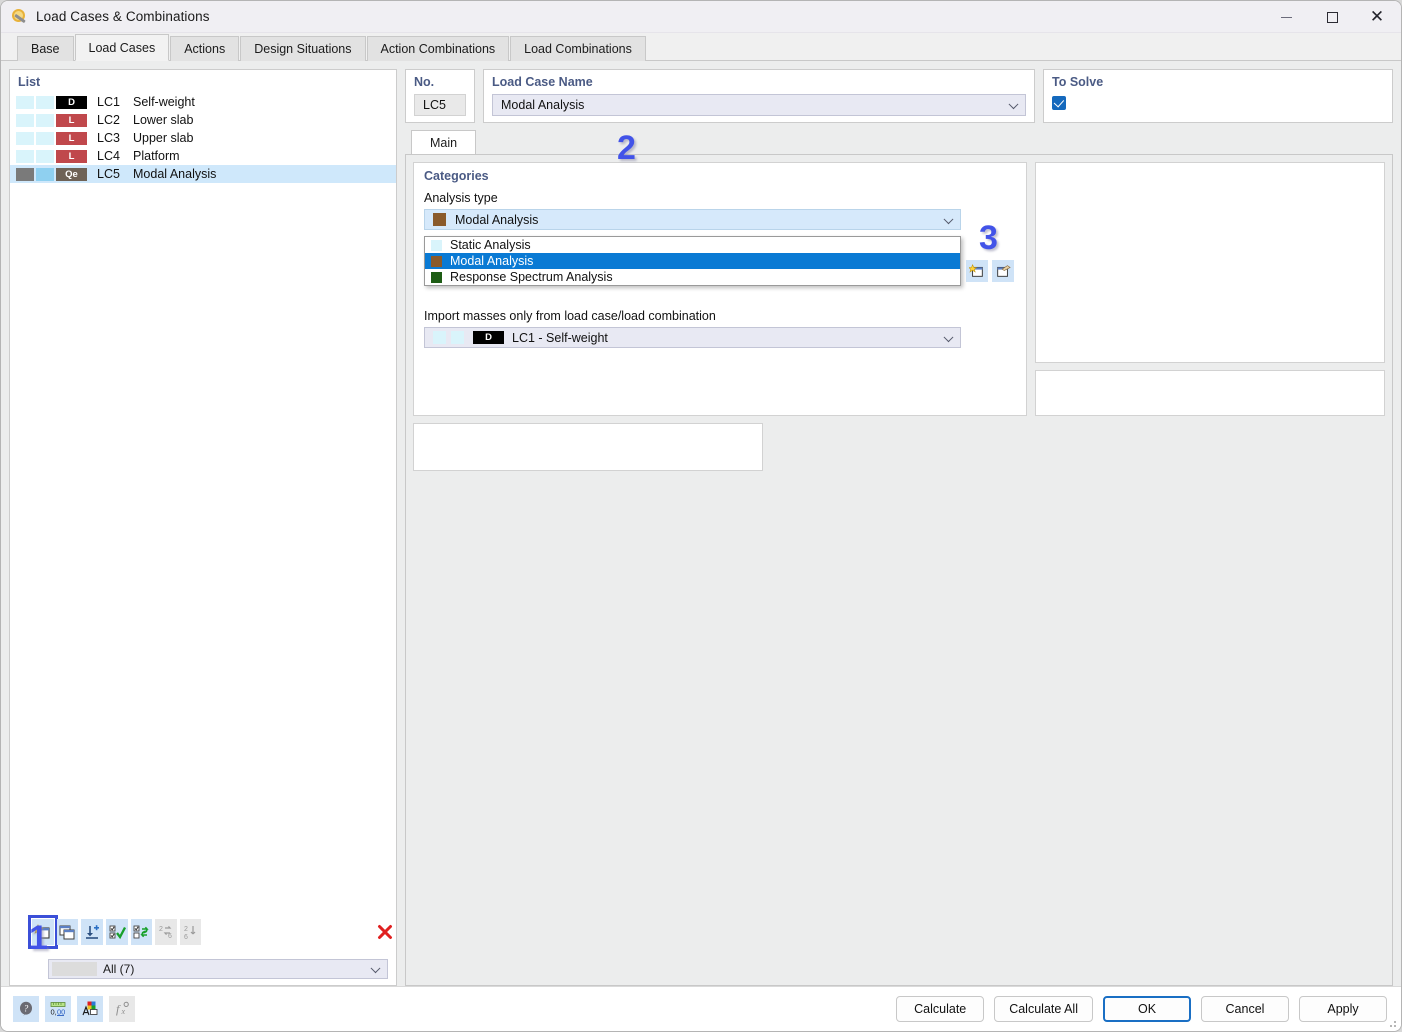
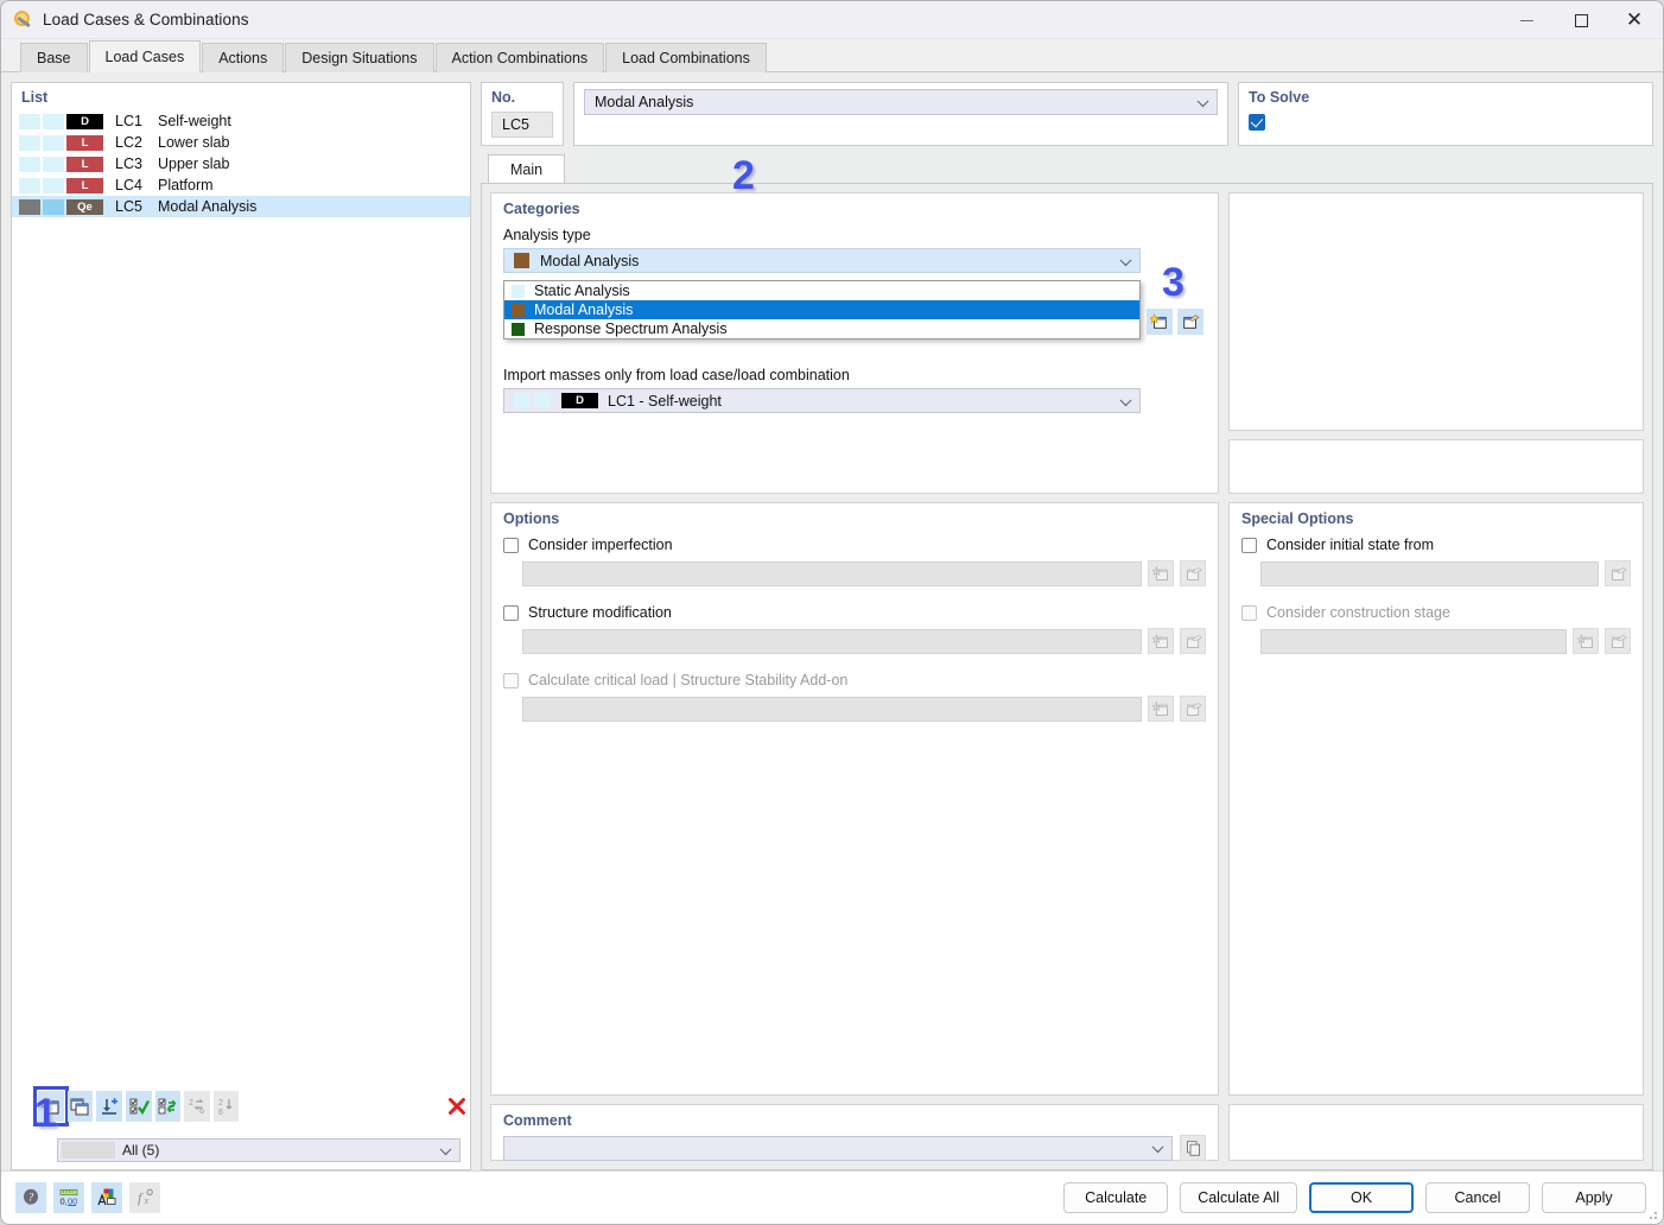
  Load Cases & Combinations
  ✕
  Base
  Load Cases
  Actions
  Design Situations
  Action Combinations
  Load Combinations
  List
  D
  LC1
  Self-weight
  L
  LC2
  Lower slab
  L
  LC3
  Upper slab
  L
  LC4
  Platform
  Qe
  LC5
  Modal Analysis
- All (7)
+ All (5)
  No.
  LC5
- Load Case Name
  Modal Analysis
  To Solve
  Main
  Categories
  Analysis type
  Modal Analysis
  Static Analysis
  Modal Analysis
  Response Spectrum Analysis
  Import masses only from load case/load combination
  D
  LC1 - Self-weight
+ Options
+ Consider imperfection
+ Structure modification
+ Calculate critical load | Structure Stability Add-on
+ Special Options
+ Consider initial state from
+ Consider construction stage
+ Comment
  1
  2
  3
  ?
  0,
  00
  f
  x
  Calculate
  Calculate All
  OK
  Cancel
  Apply
